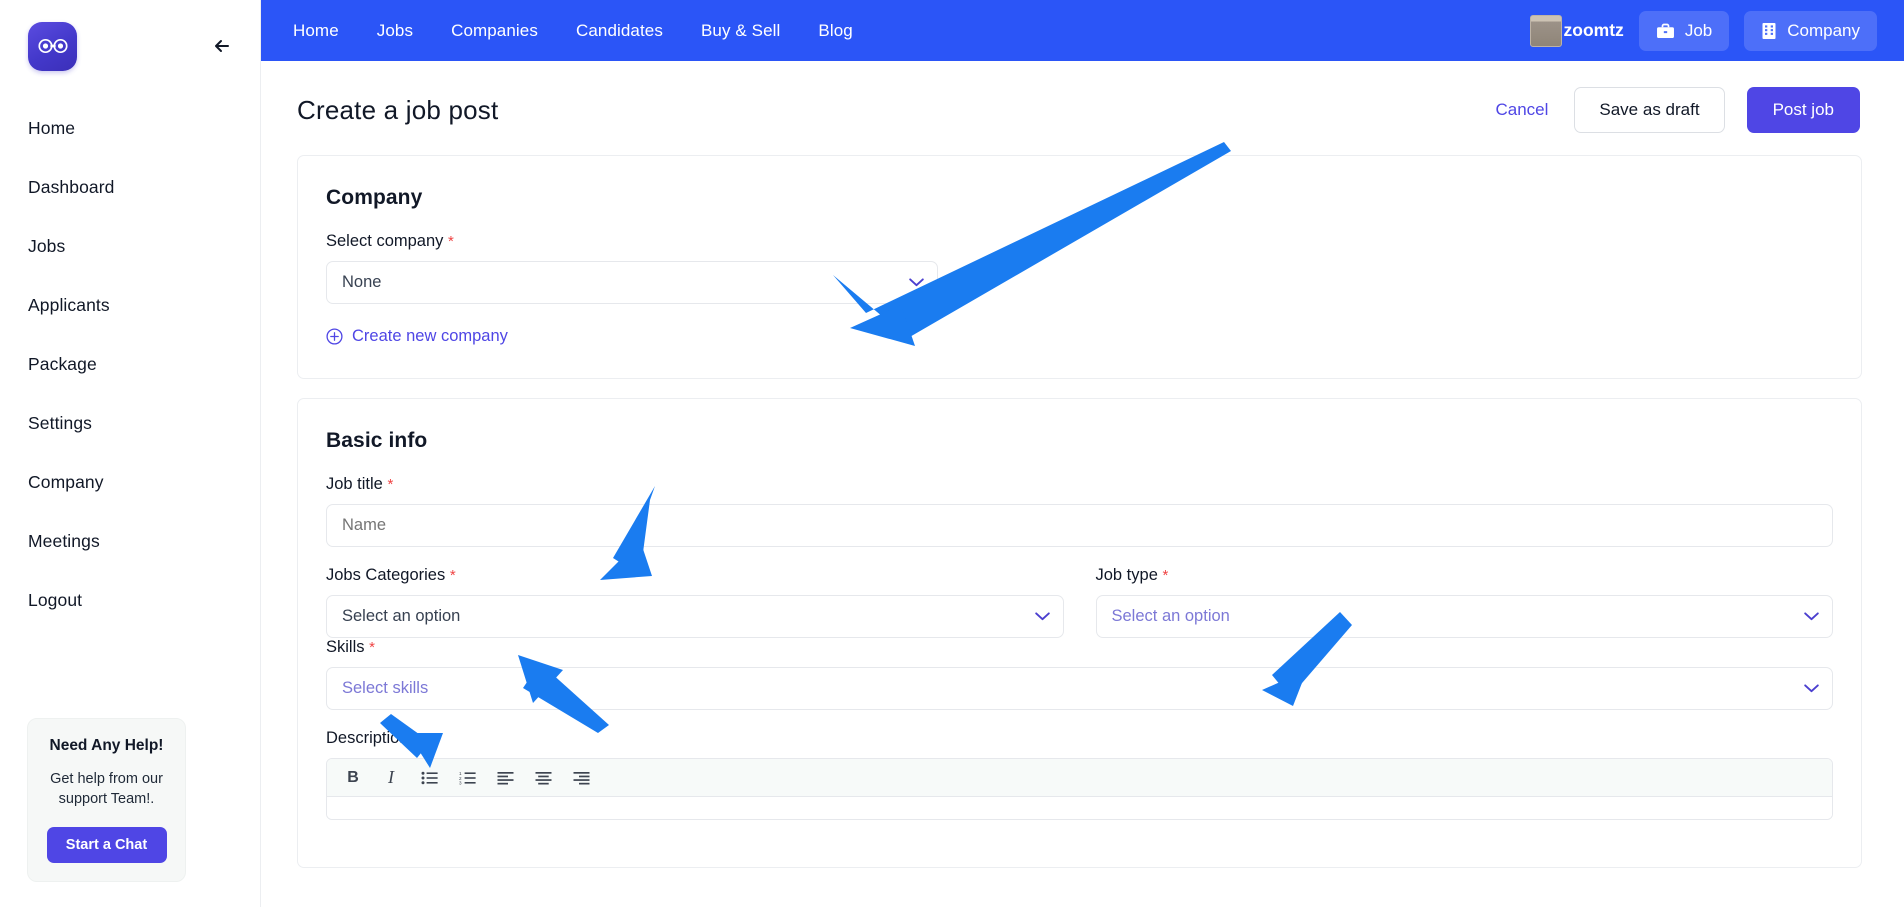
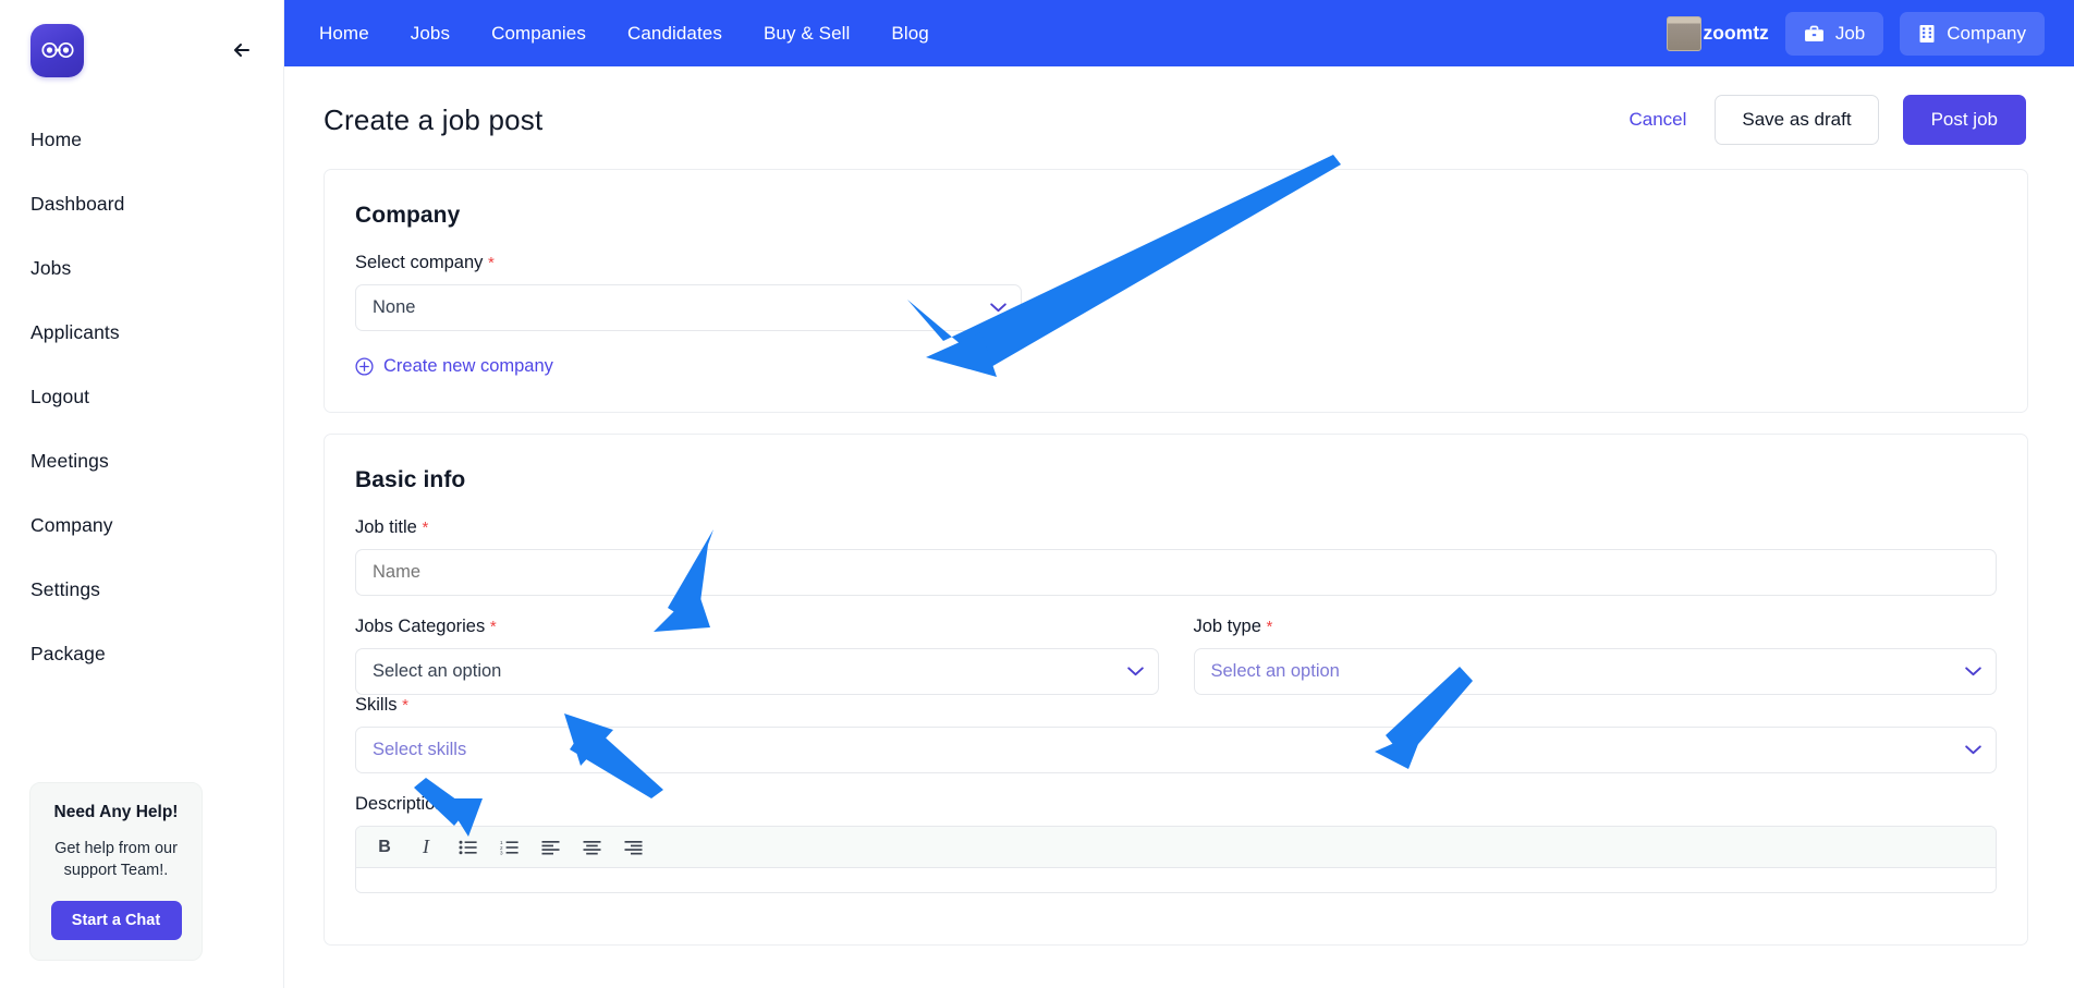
  Home
  Dashboard
  Jobs
  Applicants
- Package
+ Logout
- Settings
+ Meetings
  Company
- Meetings
+ Settings
- Logout
+ Package
  Need Any Help!
  Get help from our support Team!.
  Start a Chat
  Home
  Jobs
  Companies
  Candidates
  Buy & Sell
  Blog
  zoomtz
  Job
  Company
  Create a job post
  Cancel
  Save as draft
  Post job
  Company
  Select company *
  None
  Create new company
  Basic info
  Job title *
  Name
  Jobs Categories *
  Select an option
  Job type *
  Select an option
  Skills *
  Select skills
  Descriptio
  B
  I
